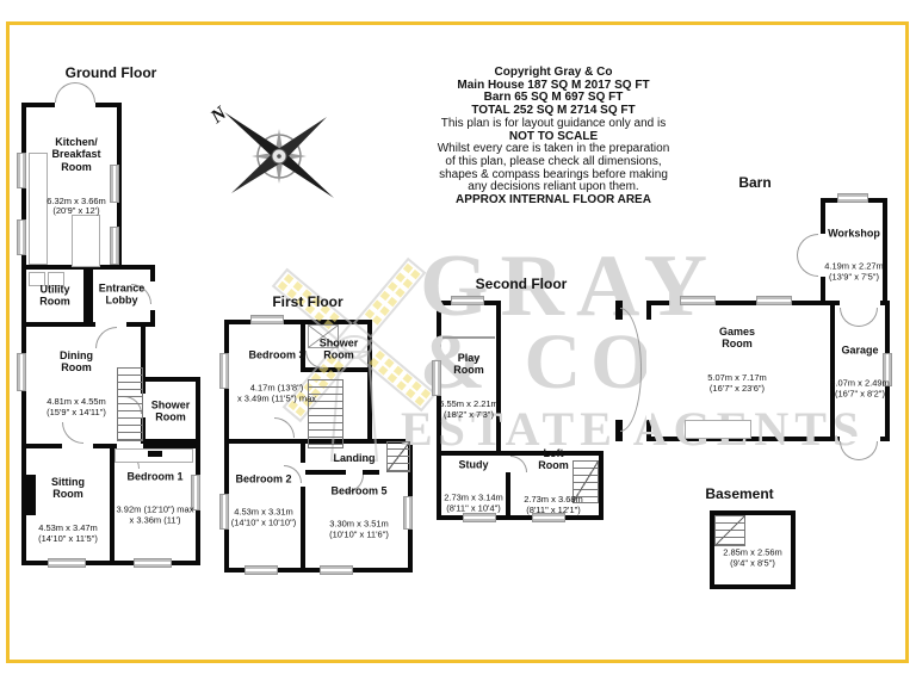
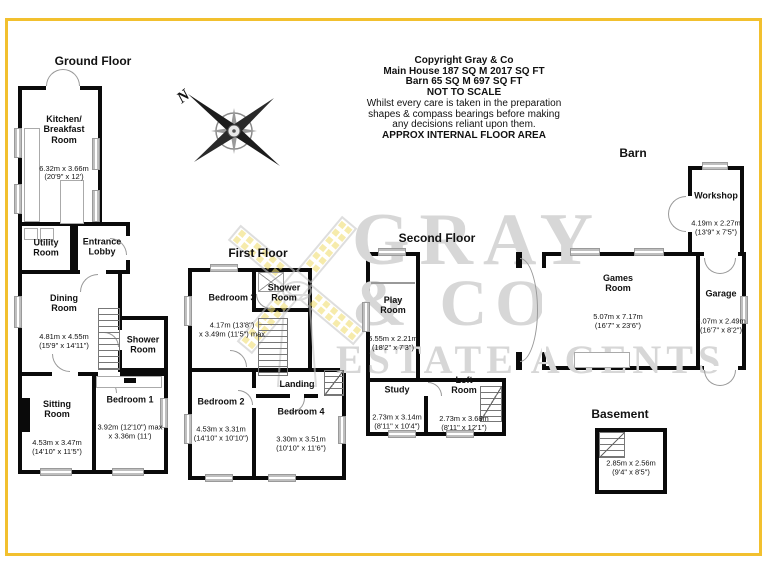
  GRAY
  & CO
  ESTATE ANTS
  Copyright Gray & Co
  Main House 187 SQ M 2017 SQ FT
  Barn 65 SQ M 697 SQ FT
- TOTAL 252 SQ M 2714 SQ FT
- This plan is for layout guidance only and is
  NOT TO SCALE
  Whilst every care is taken in the preparation
- of this plan, please check all dimensions,
  shapes & compass bearings before making
  any decisions reliant upon them.
  APPROX INTERNAL FLOOR AREA
  Ground Floor
  First Floor
  Second Floor
  Barn
  Basement
  Kitchen/
  Breakfast
  Room
  6.32m x 3.66m
  (20'9" x 12')
  Utility
  Room
  Entrance
  Lobby
  Dining
  Room
  4.81m x 4.55m
  (15'9" x 14'11")
  Shower
  Room
  Sitting
  Room
  4.53m x 3.47m
  (14'10" x 11'5")
  Bedroom 1
  3.92m (12'10") max
  x 3.36m (11')
  Bedroom 3
  4.17m (13'8")
  x 3.49m (11'5") max
  Shower
  Room
  Landing
  Bedroom 2
  4.53m x 3.31m
  (14'10" x 10'10")
- Bedroom 5
+ Bedroom 4
  3.30m x 3.51m
  (10'10" x 11'6")
  Play
  Room
  5.55m x 2.21m
  (18'2" x 7'3")
  Study
  2.73m x 3.14m
  (8'11" x 10'4")
  Loft
  Room
  2.73m x 3.68m
  (8'11" x 12'1")
  Games
  Room
  5.07m x 7.17m
  (16'7" x 23'6")
  Workshop
  4.19m x 2.27m
  (13'9" x 7'5")
  Garage
  5.07m x 2.49m
  (16'7" x 8'2")
  2.85m x 2.56m
  (9'4" x 8'5")
